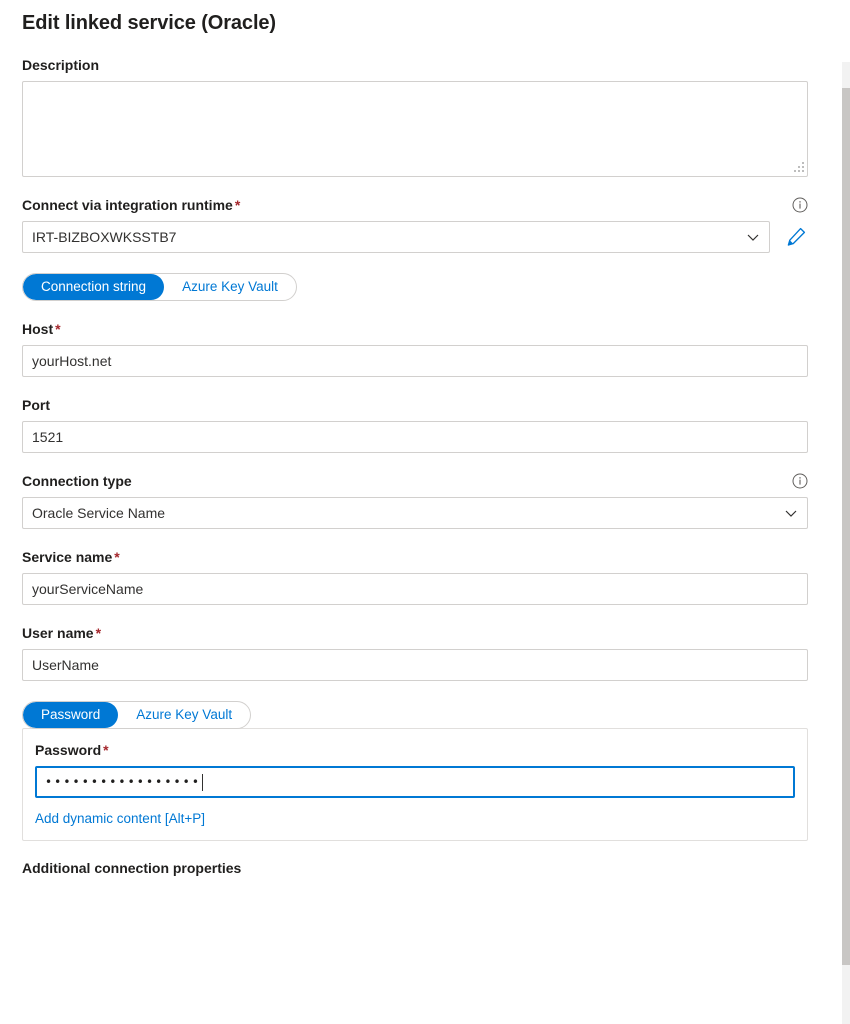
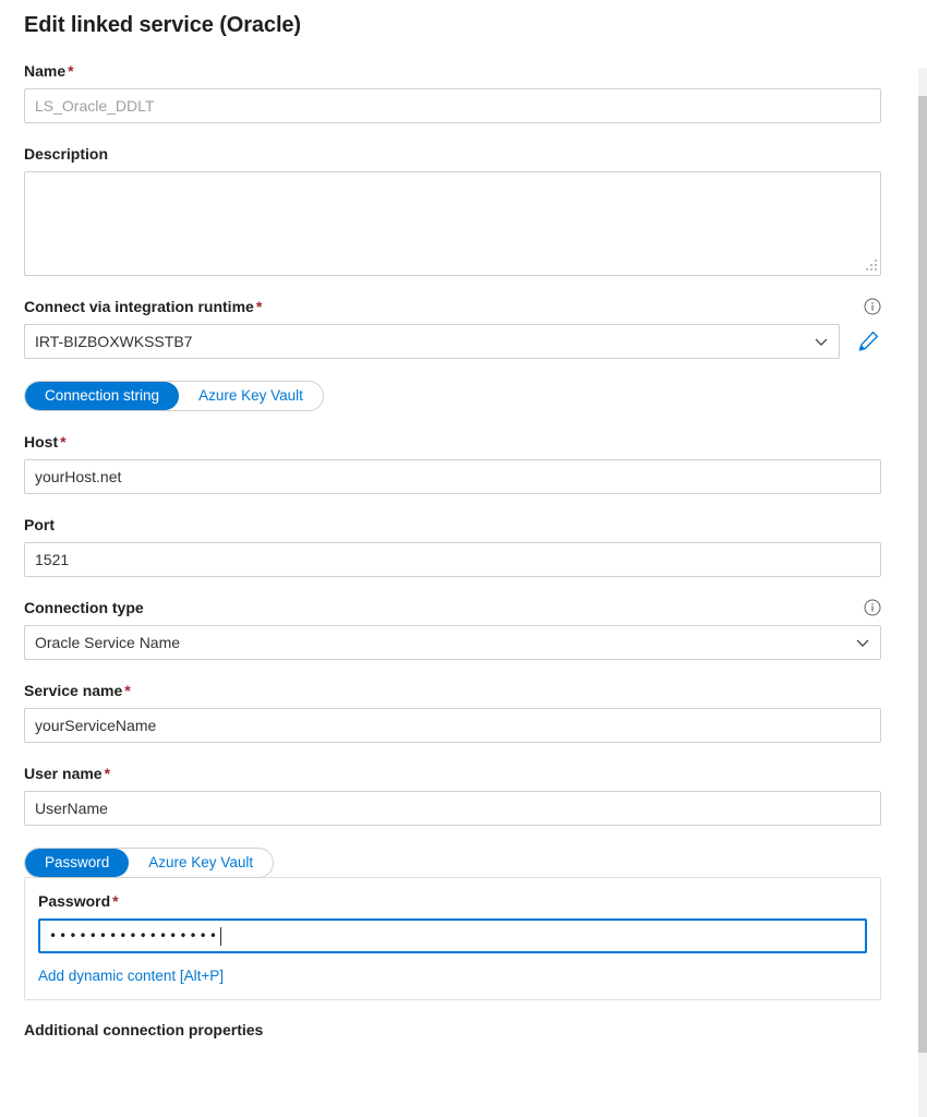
  Edit linked service (Oracle)
+ Name *
+ LS_Oracle_DDLT
  Description
  Connect via integration runtime *
  IRT-BIZBOXWKSSTB7
  Connection string
  Azure Key Vault
  Host *
  yourHost.net
  Port
  1521
  Connection type
  Oracle Service Name
  Service name *
  yourServiceName
  User name *
  UserName
  Password
  Azure Key Vault
  Password *
  •••••••••••••••••
  Add dynamic content [Alt+P]
  Additional connection properties
